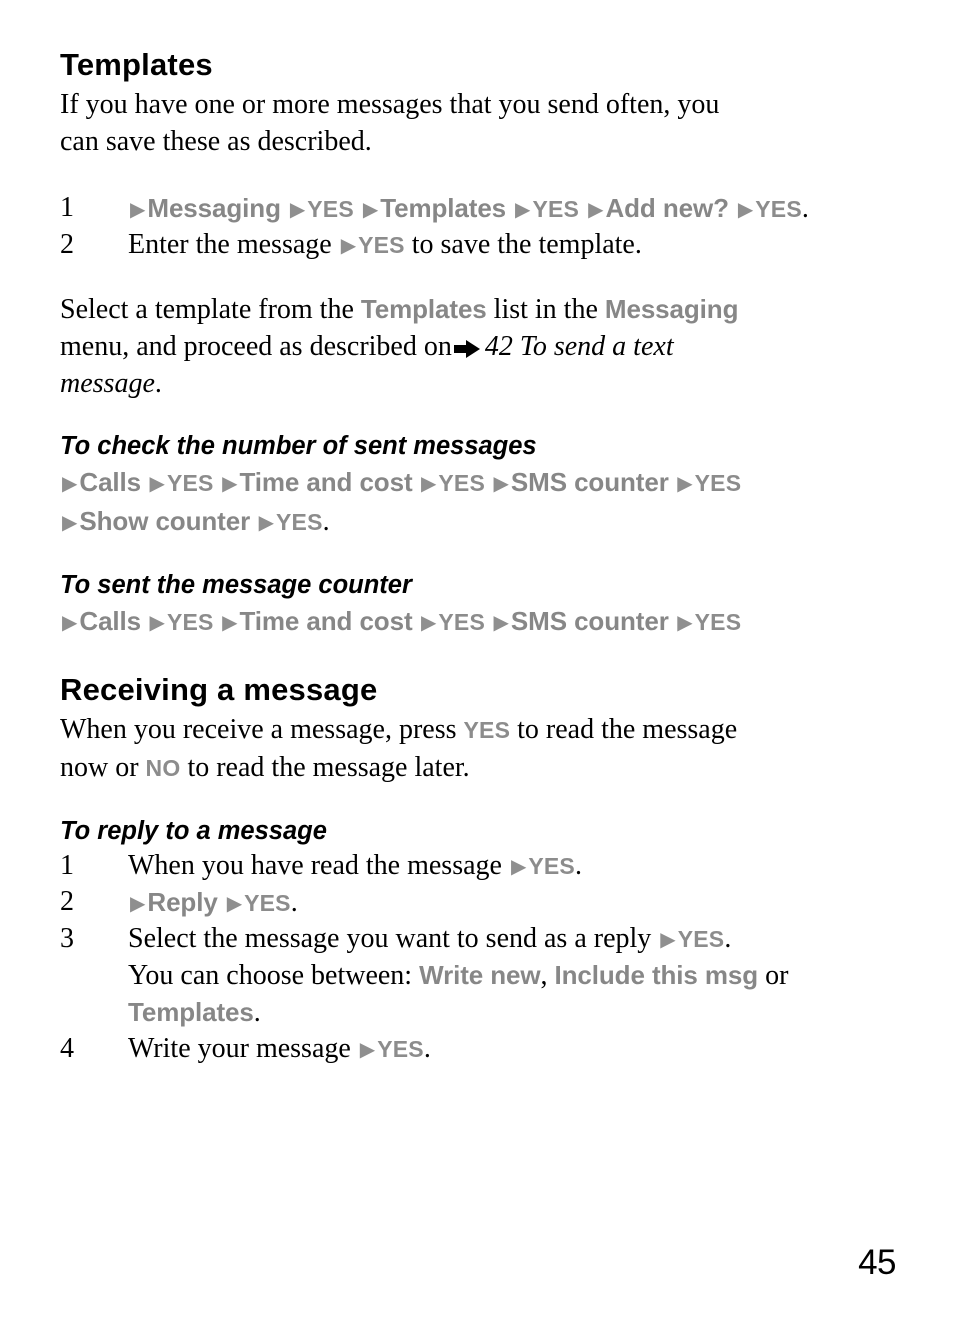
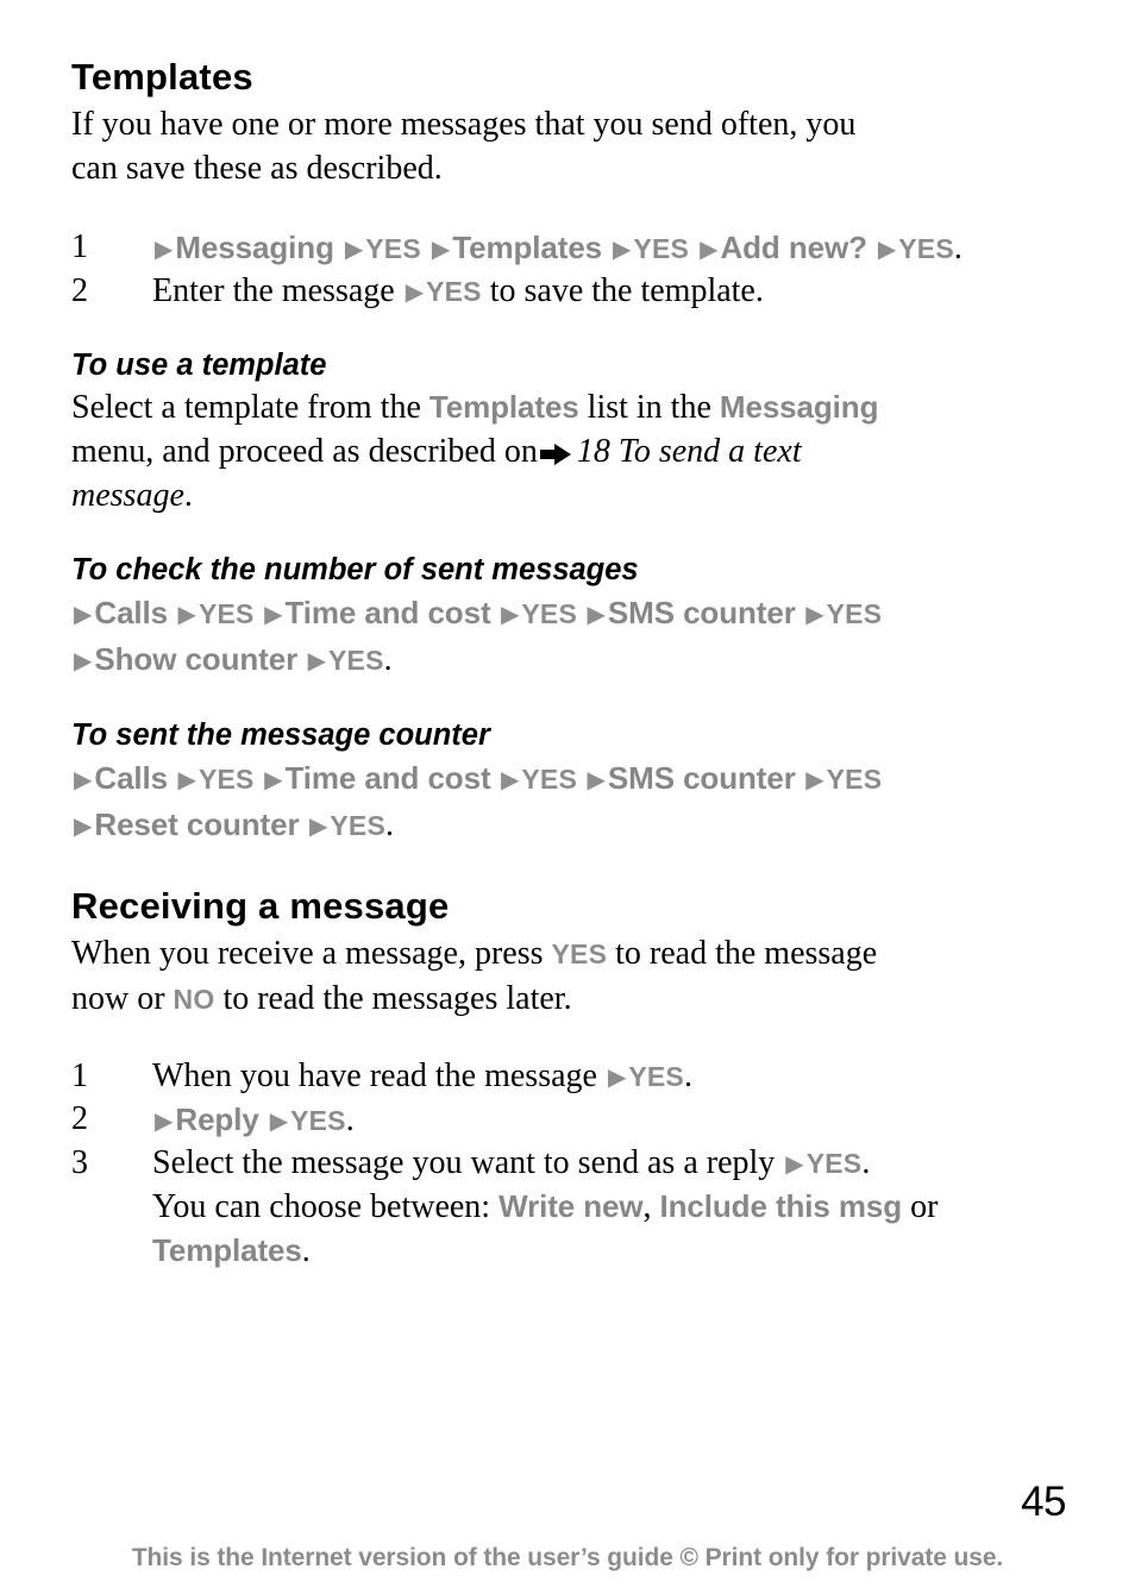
  Templates
  If you have one or more messages that you send often, you
  can save these as described.
  1
  ▶Messaging ▶YES ▶Templates ▶YES ▶Add new? ▶YES.
  2
  Enter the message ▶YES to save the template.
+ To use a template
  Select a template from the Templates list in the Messaging
- menu, and proceed as described on 42 To send a text
+ menu, and proceed as described on 18 To send a text
  message.
  To check the number of sent messages
  ▶Calls ▶YES ▶Time and cost ▶YES ▶SMS counter ▶YES
  ▶Show counter ▶YES.
  To sent the message counter
  ▶Calls ▶YES ▶Time and cost ▶YES ▶SMS counter ▶YES
+ ▶Reset counter ▶YES.
  Receiving a message
  When you receive a message, press YES to read the message
- now or NO to read the message later.
+ now or NO to read the messages later.
- To reply to a message
  1
  When you have read the message ▶YES.
  2
  ▶Reply ▶YES.
  3
  Select the message you want to send as a reply ▶YES.
  You can choose between: Write new, Include this msg or
  Templates.
- 4
- Write your message ▶YES.
  45
+ This is the Internet version of the user’s guide © Print only for private use.
